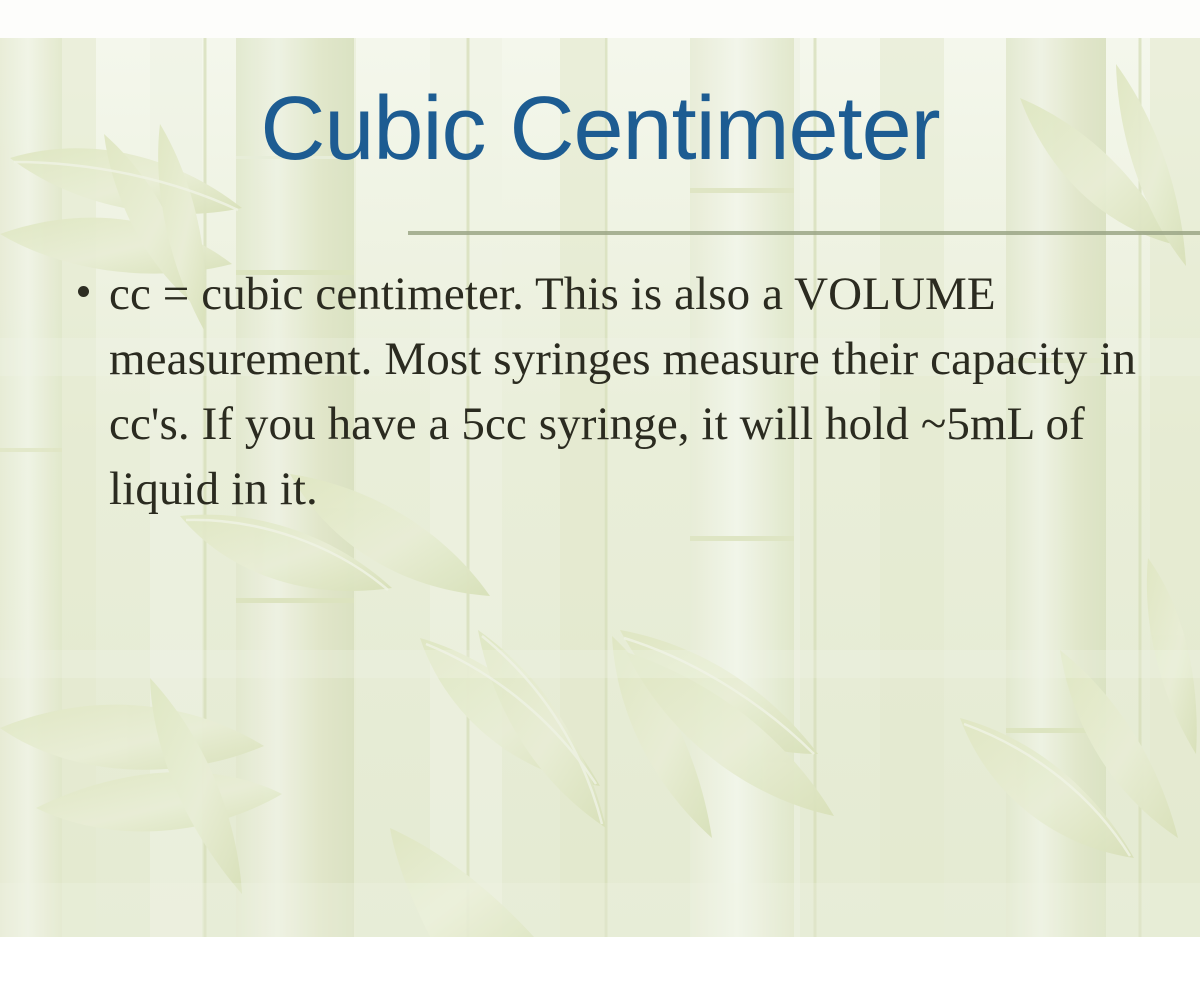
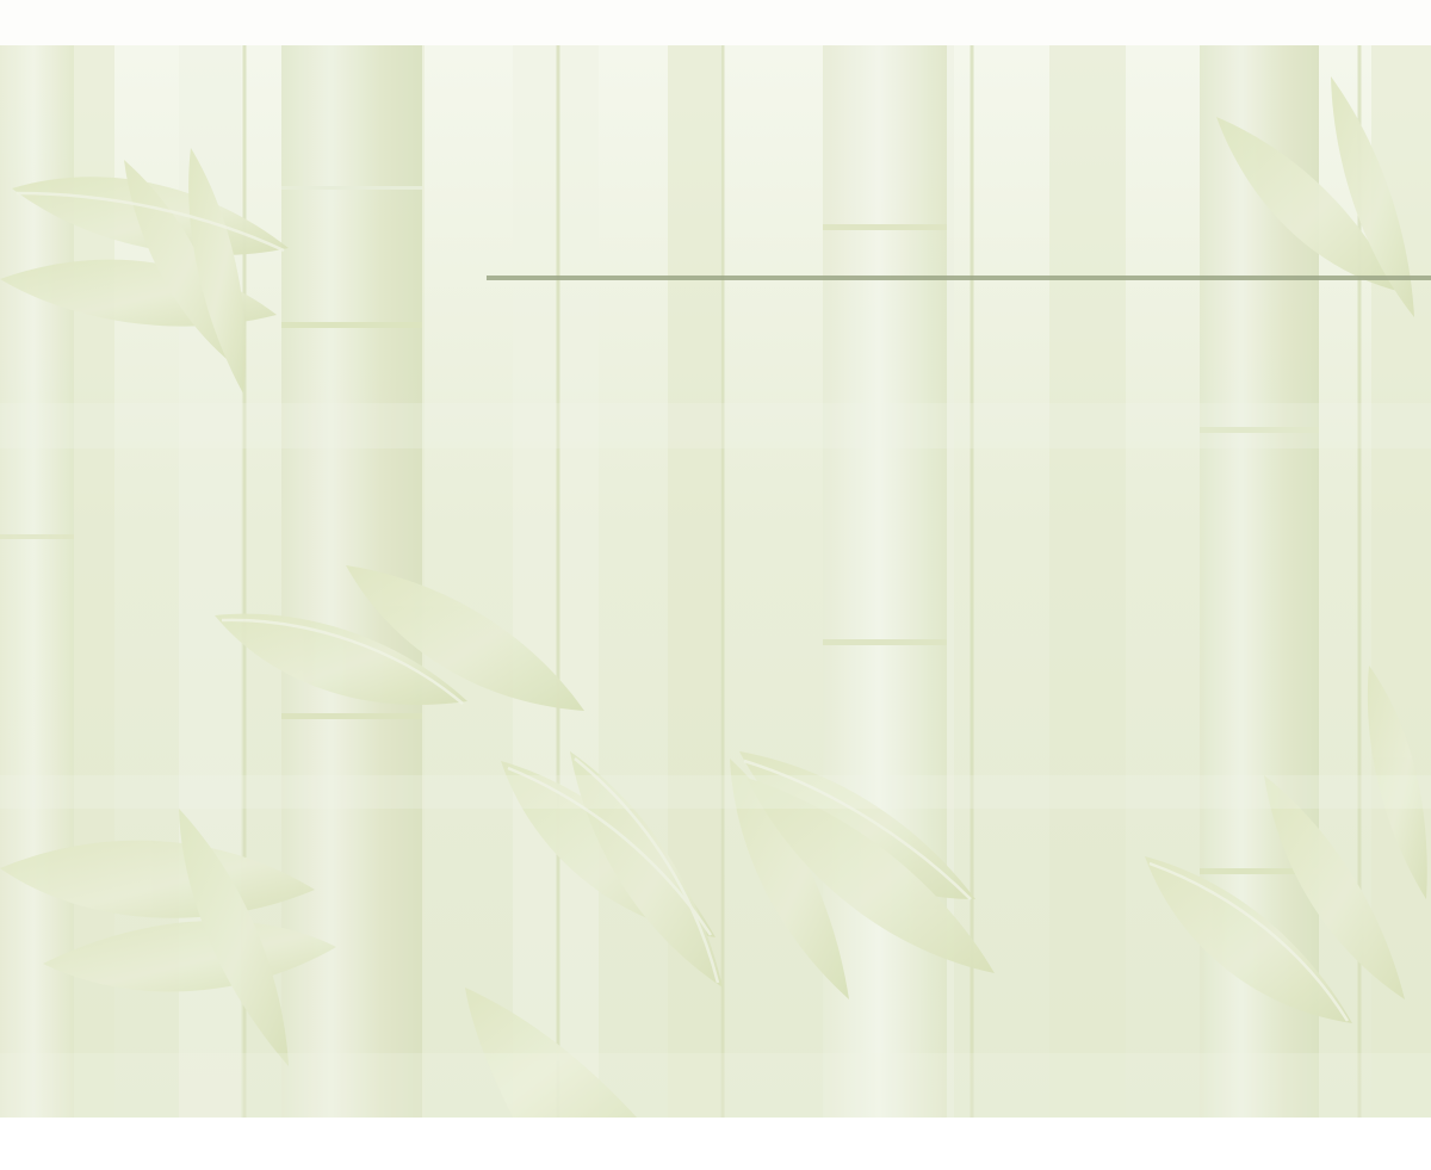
- Cubic Centimeter
- cc = cubic centimeter. This is also a VOLUME measurement. Most syringes measure their capacity in cc's. If you have a 5cc syringe, it will hold ~5mL of liquid in it.
